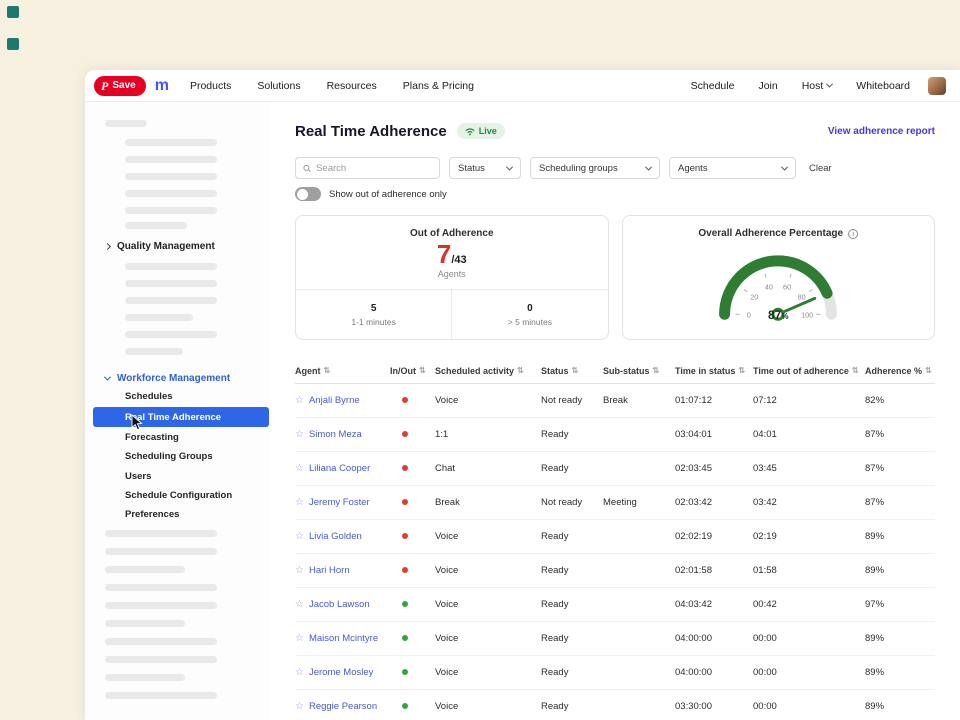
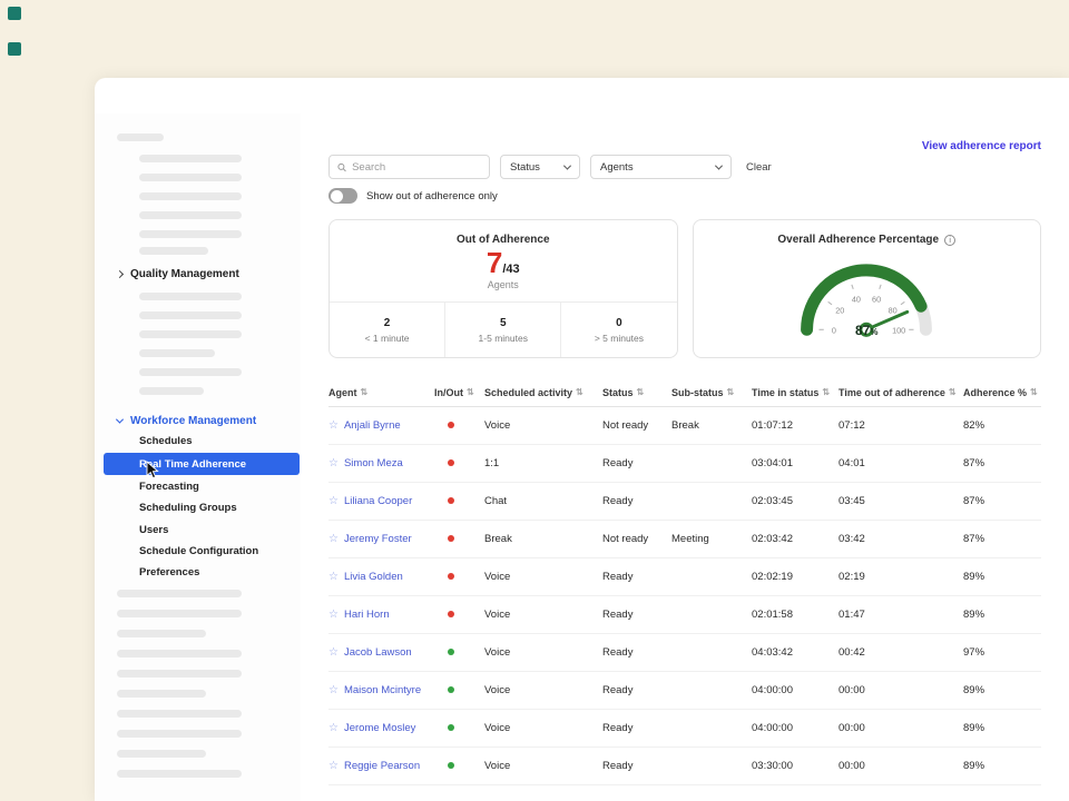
- P
- Save
- m
- Products
- Solutions
- Resources
- Plans & Pricing
- Schedule
- Join
- Host
- Whiteboard
  Quality Management
  Workforce Management
  Schedules
  Ral Time Adherence
  Forecasting
  Scheduling Groups
  Users
  Schedule Configuration
  Preferences
- Real Time Adherence
- Live
  View adherence report
  Search
  Status
- Scheduling groups
  Agents
  Clear
  Show out of adherence only
  Out of Adherence
  7/43
  Agents
+ 2
+ < 1 minute
  5
- 1-1 minutes
+ 1-5 minutes
  0
  > 5 minutes
  Overall Adherence Percentage
  0
  20
  40
  60
  80
  100
  87%
  Agent
  ⇅
  In/Out
  ⇅
  Scheduled activity
  ⇅
  Status
  ⇅
  Sub-status
  ⇅
  Time in status
  ⇅
  Time out of adherence
  ⇅
  Adherence %
  ⇅
  ☆
  Anjali Byrne
  Voice
  Not ready
  Break
  01:07:12
  07:12
  82%
  ☆
  Simon Meza
  1:1
  Ready
  03:04:01
  04:01
  87%
  ☆
  Liliana Cooper
  Chat
  Ready
  02:03:45
  03:45
  87%
  ☆
  Jeremy Foster
  Break
  Not ready
  Meeting
  02:03:42
  03:42
  87%
  ☆
  Livia Golden
  Voice
  Ready
  02:02:19
  02:19
  89%
  ☆
  Hari Horn
  Voice
  Ready
  02:01:58
- 01:58
+ 01:47
  89%
  ☆
  Jacob Lawson
  Voice
  Ready
  04:03:42
  00:42
  97%
  ☆
  Maison Mcintyre
  Voice
  Ready
  04:00:00
  00:00
  89%
  ☆
  Jerome Mosley
  Voice
  Ready
  04:00:00
  00:00
  89%
  ☆
  Reggie Pearson
  Voice
  Ready
  03:30:00
  00:00
  89%
